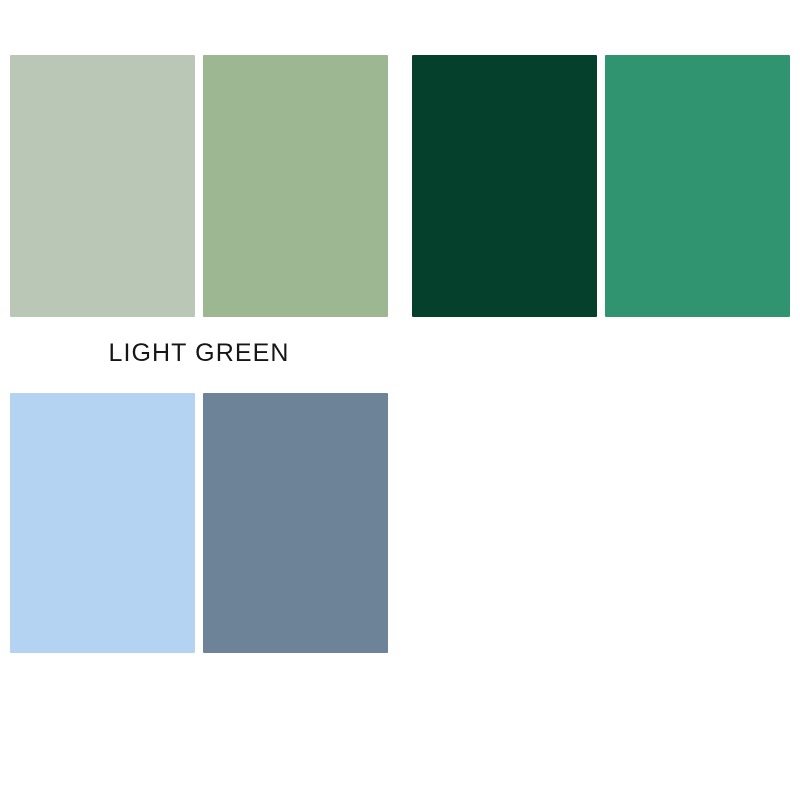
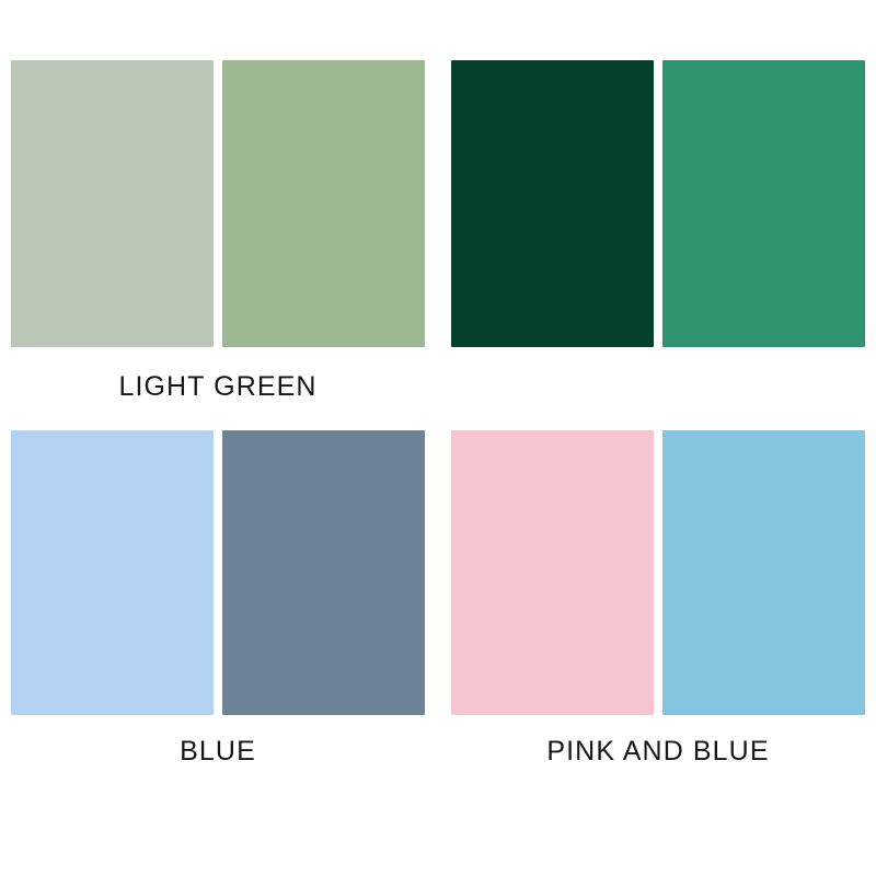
  LIGHT GREEN
+ BLUE
+ PINK AND BLUE
